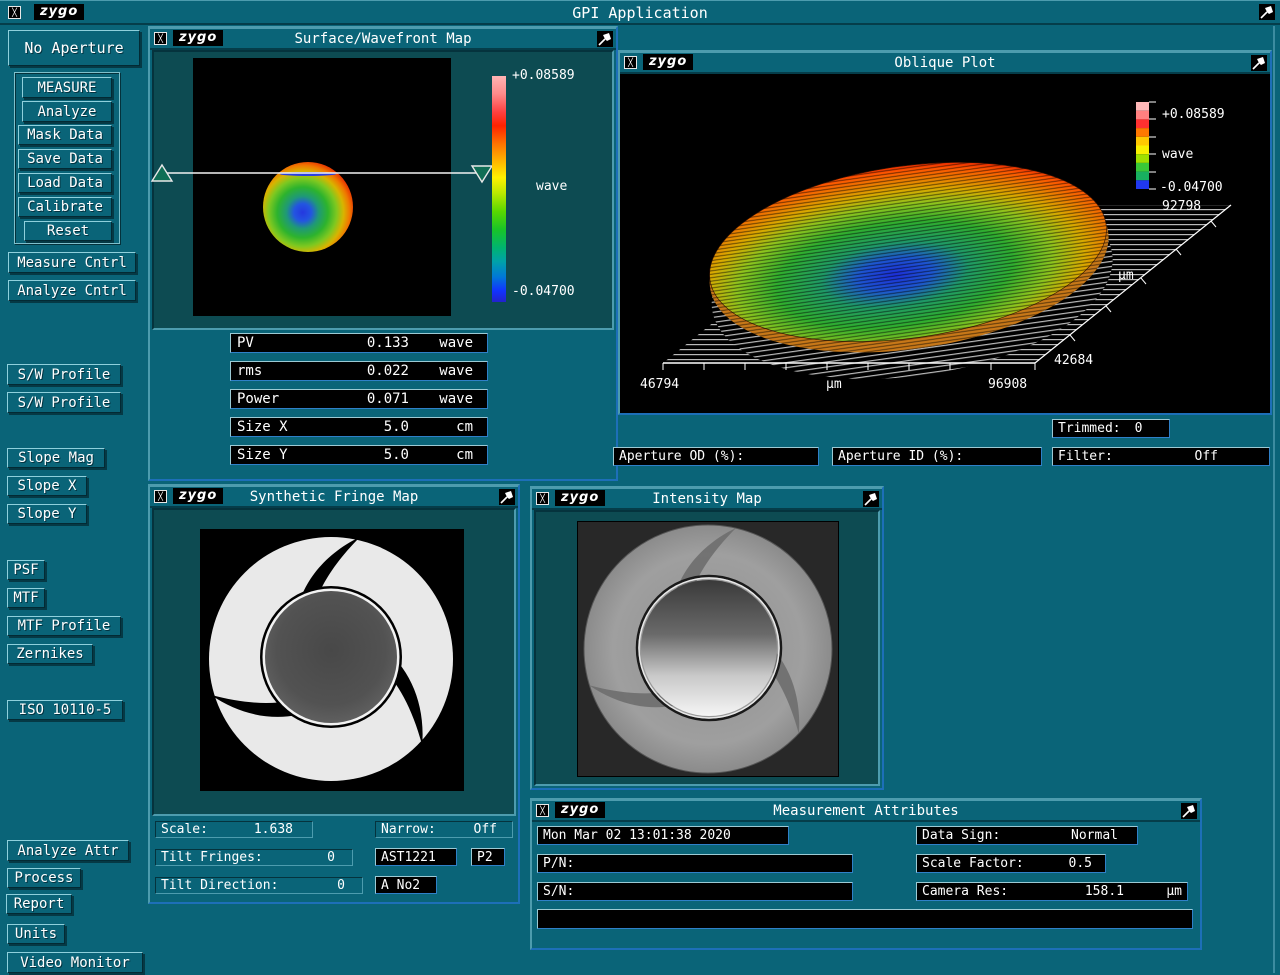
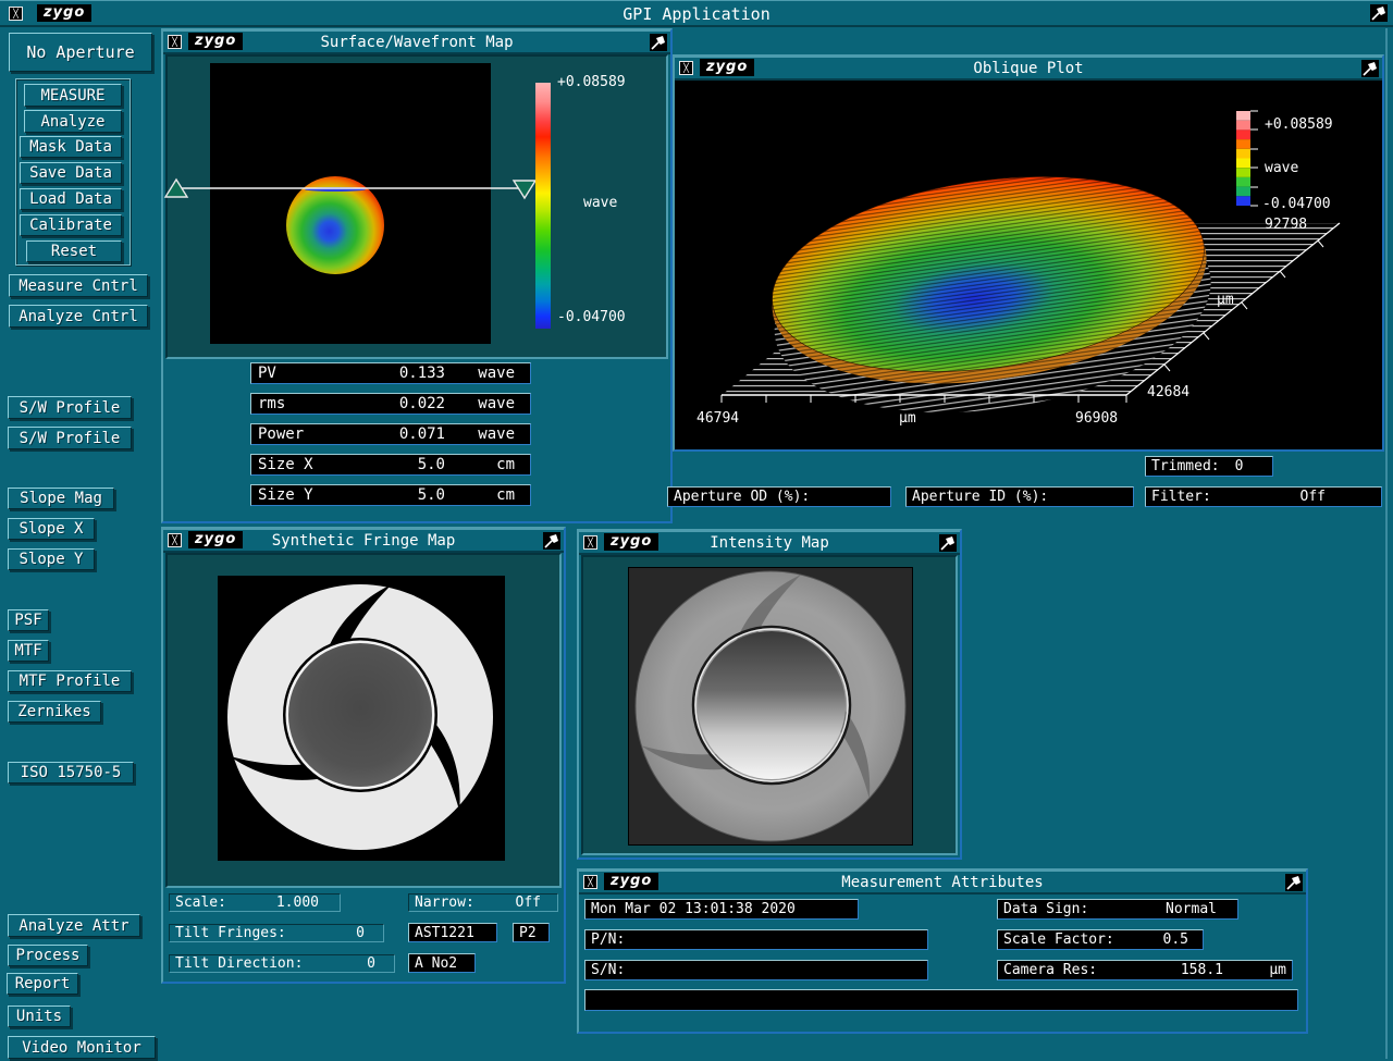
  ╳
  zygo
  GPI Application
  No Aperture
  MEASURE
  Analyze
  Mask Data
  Save Data
  Load Data
  Calibrate
  Reset
  Measure Cntrl
  Analyze Cntrl
  S/W Profile
  S/W Profile
  Slope Mag
  Slope X
  Slope Y
  PSF
  MTF
  MTF Profile
  Zernikes
- ISO 10110-5
+ ISO 15750-5
  Analyze Attr
  Process
  Report
  Units
  Video Monitor
  ╳
  zygo
  Surface/Wavefront Map
  +0.08589
  wave
  -0.04700
  PV
  0.133
  wave
  rms
  0.022
  wave
  Power
  0.071
  wave
  Size X
  5.0
  cm
  Size Y
  5.0
  cm
  ╳
  zygo
  Oblique Plot
  46794
  µm
  96908
  42684
  µm
  +0.08589
  wave
  -0.04700
  92798
  Trimmed:
  0
  Aperture OD (%):
  Aperture ID (%):
  Filter:
  Off
  ╳
  zygo
  Synthetic Fringe Map
  Scale:
- 1.638
+ 1.000
  Narrow:
  Off
  Tilt Fringes:
  0
  AST1221
  P2
  Tilt Direction:
  0
  A No2
  ╳
  zygo
  Intensity Map
  ╳
  zygo
  Measurement Attributes
  Mon Mar 02 13:01:38 2020
  Data Sign:
  Normal
  P/N:
  Scale Factor:
  0.5
  S/N:
  Camera Res:
  158.1
  µm
